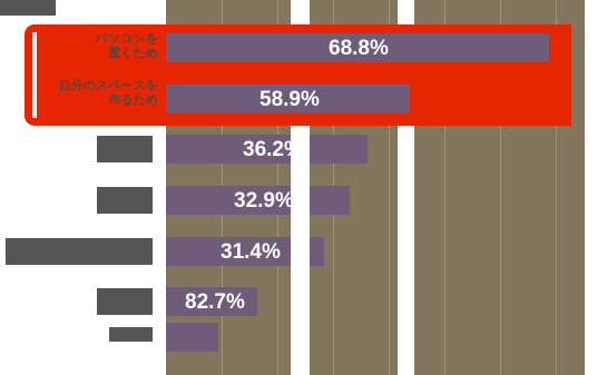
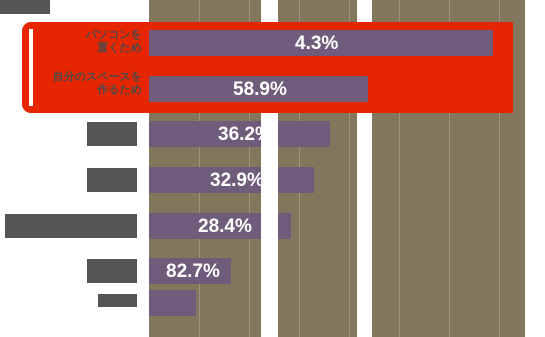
  パソコンを
  置くため
- 68.8%
+ 4.3%
  自分のスペースを
  作るため
  58.9%
  36.2
  32.9%
- 31.4%
+ 28.4%
  82.7%
